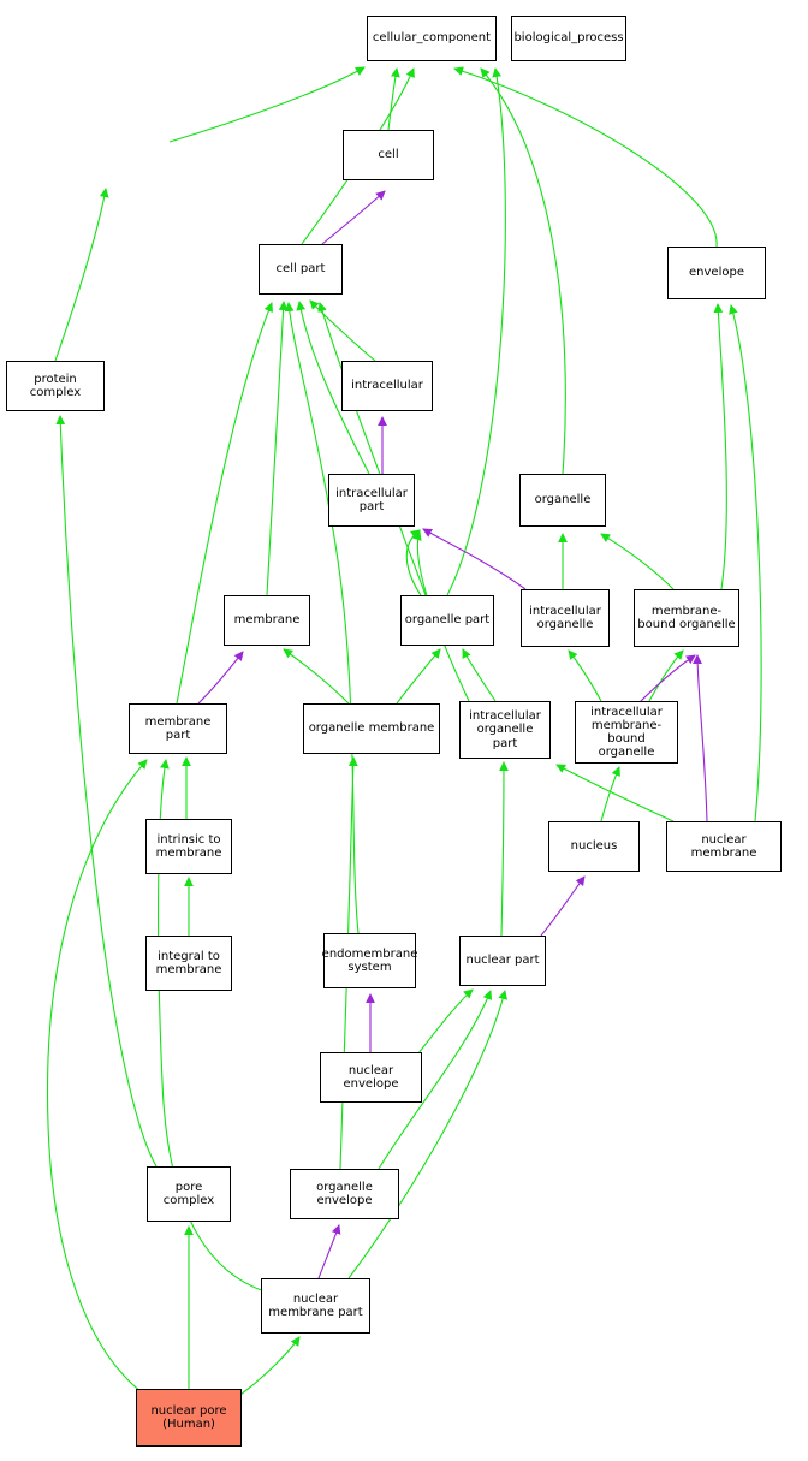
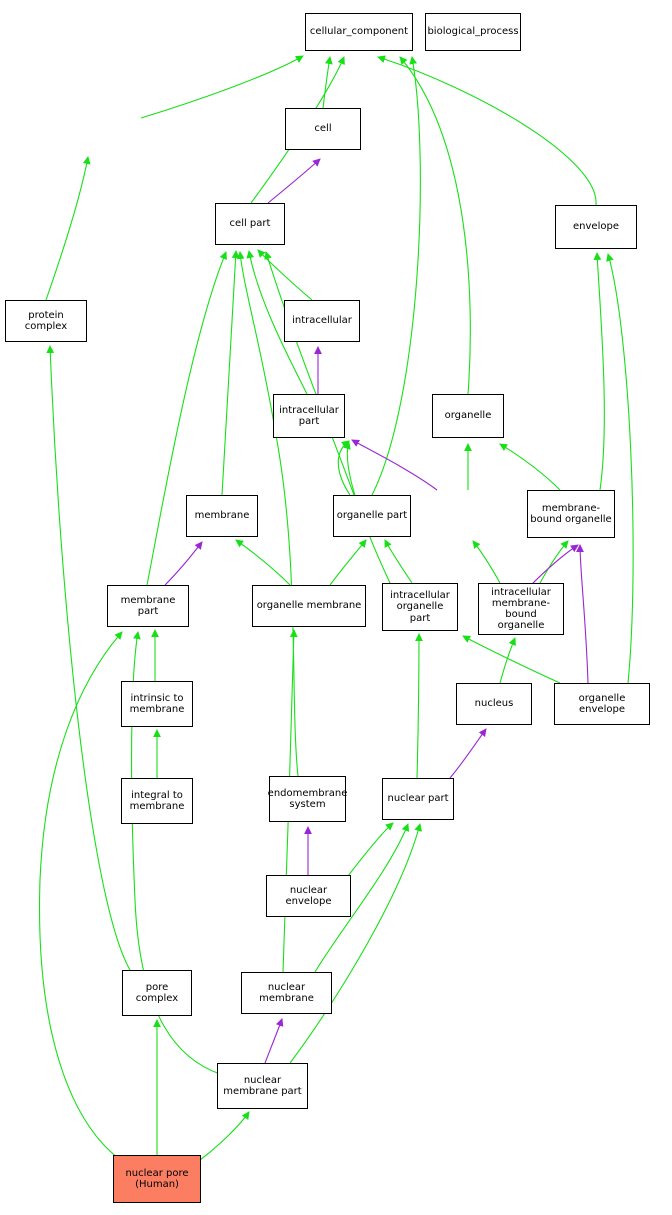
  cellular_component
  biological_process
  cell
  envelope
  cell part
  protein complex
  intracellular
  intracellular part
  organelle
  membrane
  organelle part
- intracellular organelle
  membrane-bound organelle
  membrane part
  organelle membrane
  intracellular organelle part
  intracellular membrane-bound organelle
  nucleus
- nuclear membrane
+ organelle envelope
  intrinsic to membrane
  integral to membrane
  endomembrane system
  nuclear part
  nuclear envelope
  pore complex
- organelle envelope
+ nuclear membrane
  nuclear membrane part
  nuclear pore (Human)
